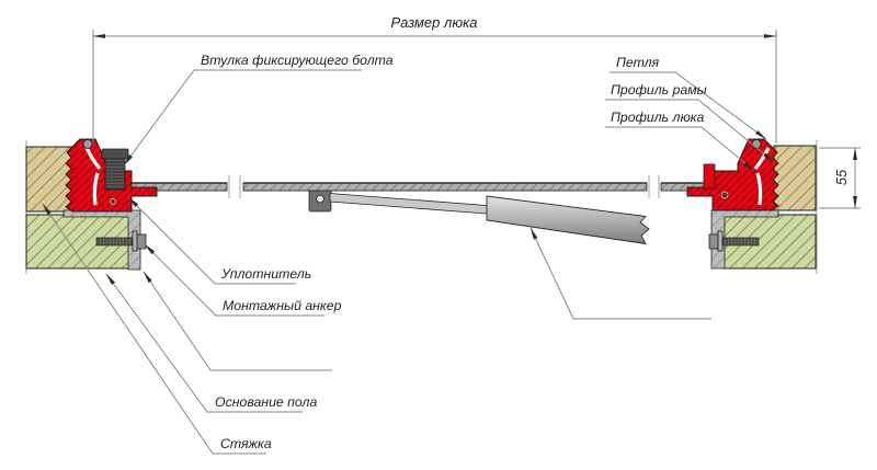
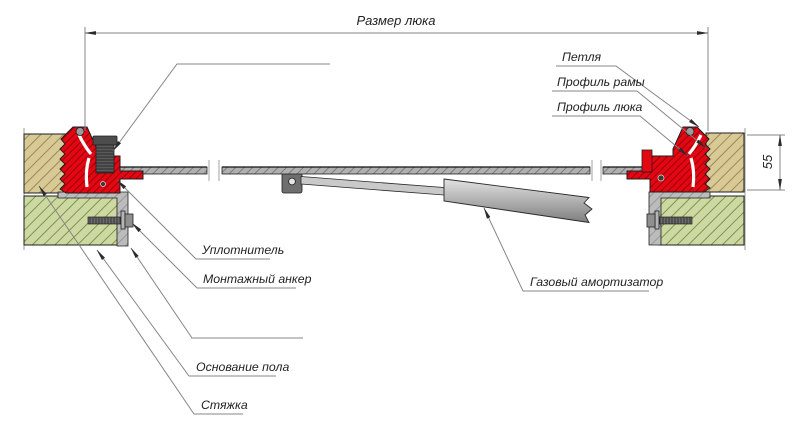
  Размер люка
- Втулка фиксирующего болта
  Петля
  Профиль рамы
  Профиль люка
  Уплотнитель
  Монтажный анкер
  Основание пола
  Стяжка
+ Газовый амортизатор
